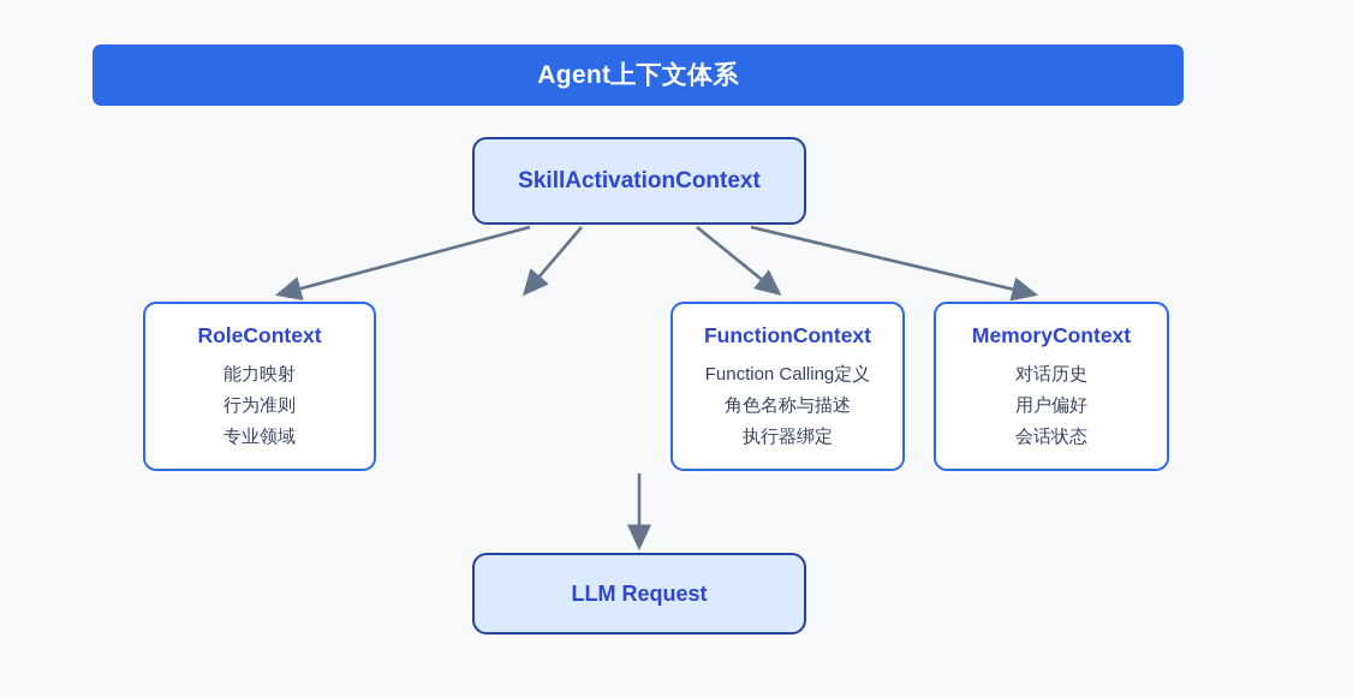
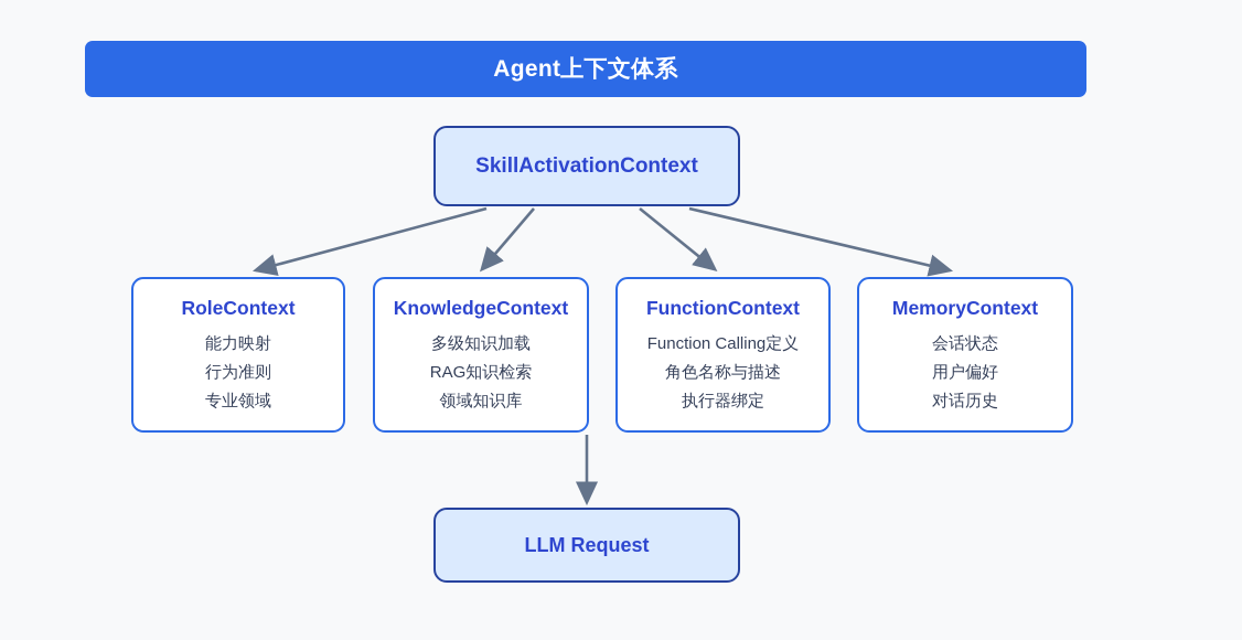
  Agent上下文体系
  SkillActivationContext
  RoleContext
  能力映射
  行为准则
  专业领域
+ KnowledgeContext
+ 多级知识加载
+ RAG知识检索
+ 领域知识库
  FunctionContext
  Function Calling定义
  角色名称与描述
  执行器绑定
  MemoryContext
- 对话历史
+ 会话状态
  用户偏好
- 会话状态
+ 对话历史
  LLM Request
